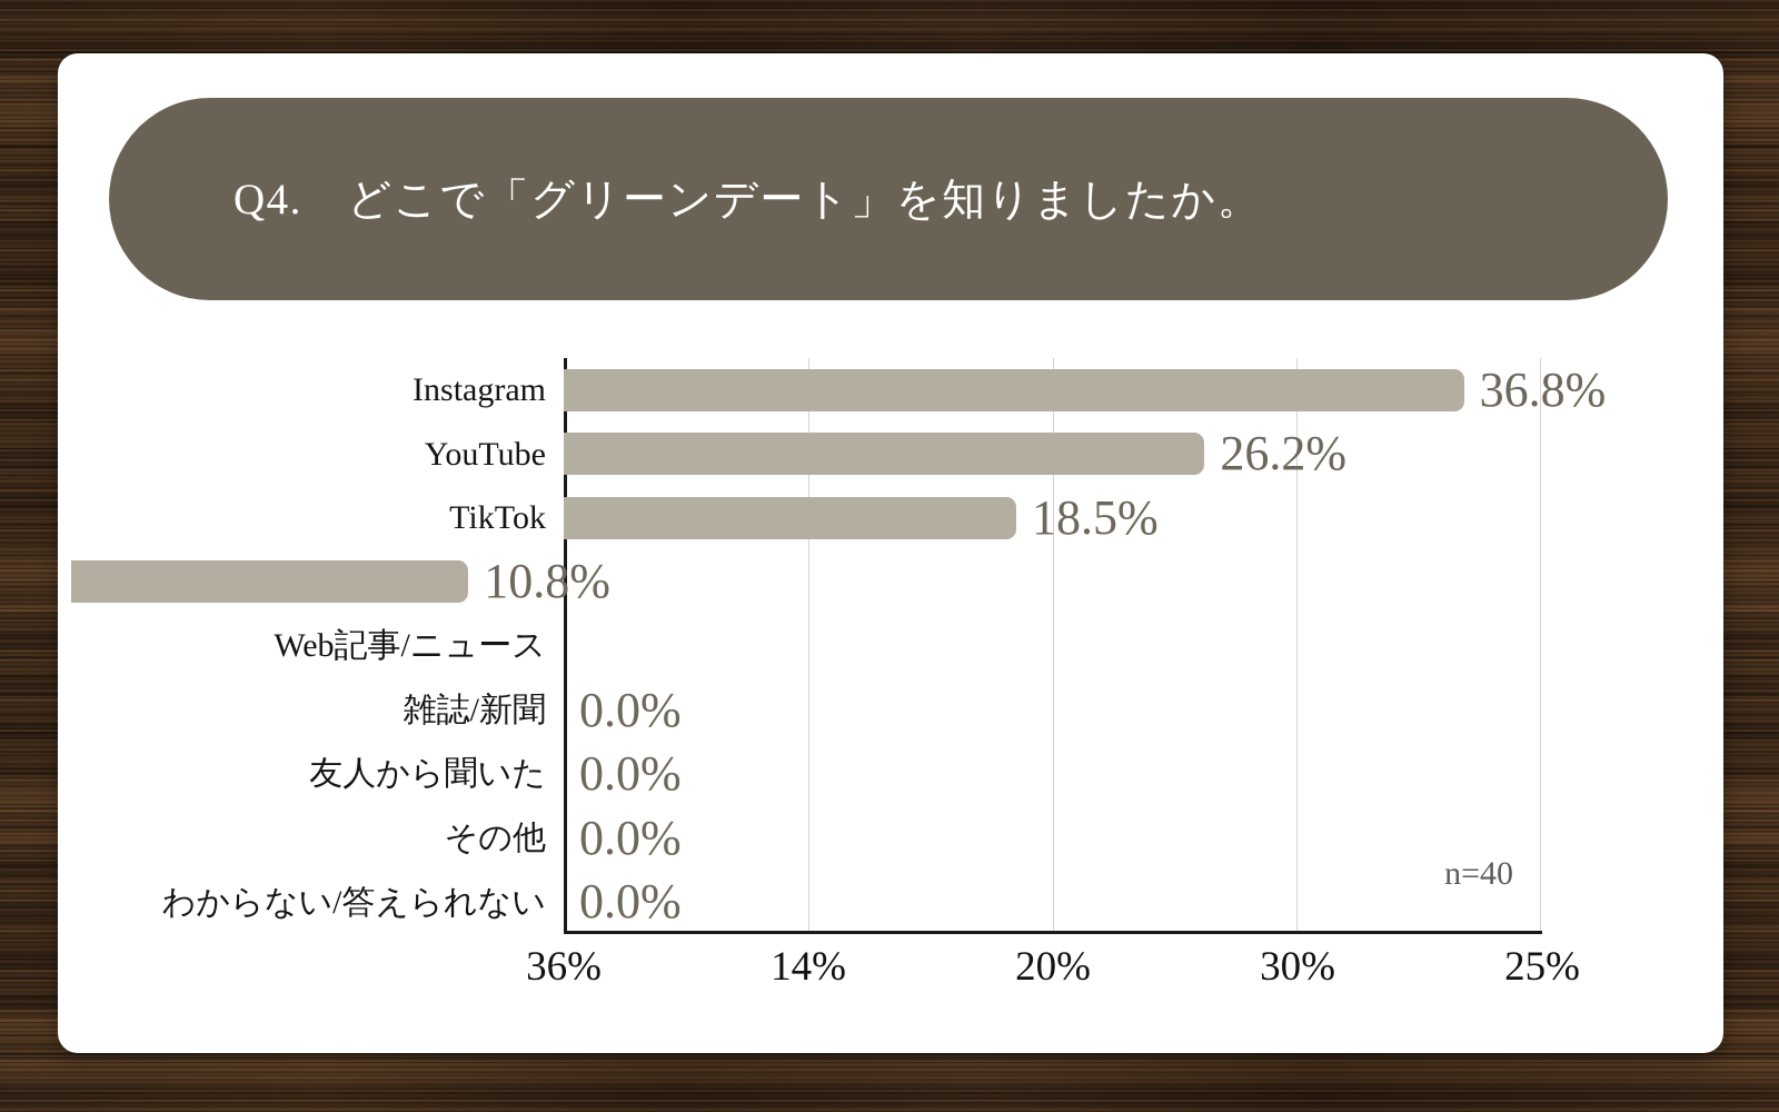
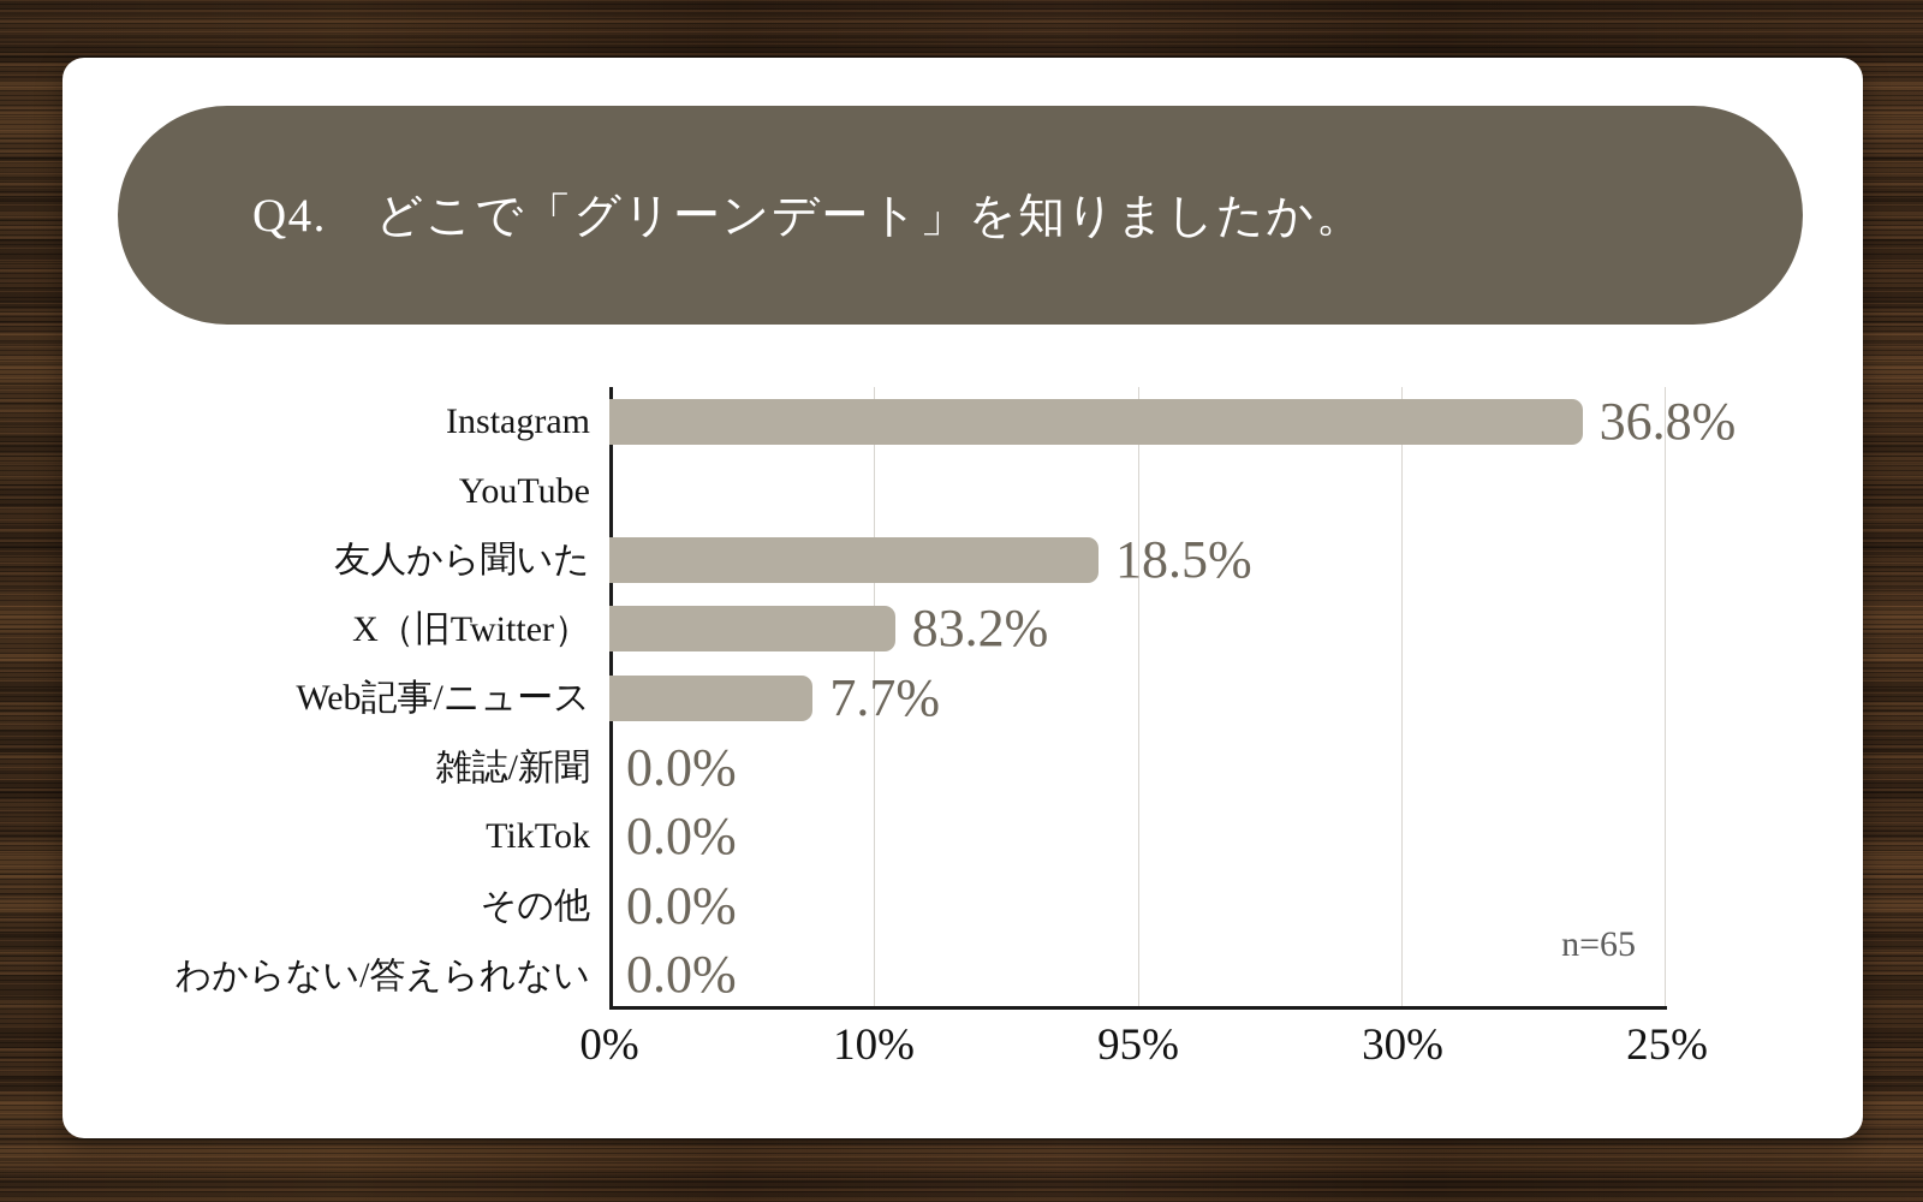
  Q4. どこで「グリーンデート」を知りましたか。
- n=40
+ n=65
  Instagram
  36.8%
  YouTube
- 26.2%
- TikTok
+ 友人から聞いた
  18.5%
+ X（旧Twitter）
- 10.8%
+ 83.2%
  Web記事/ニュース
+ 7.7%
  雑誌/新聞
  0.0%
- 友人から聞いた
+ TikTok
  0.0%
  その他
  0.0%
  わからない/答えられない
  0.0%
- 36%
+ 0%
- 14%
+ 10%
- 20%
+ 95%
  30%
  25%
